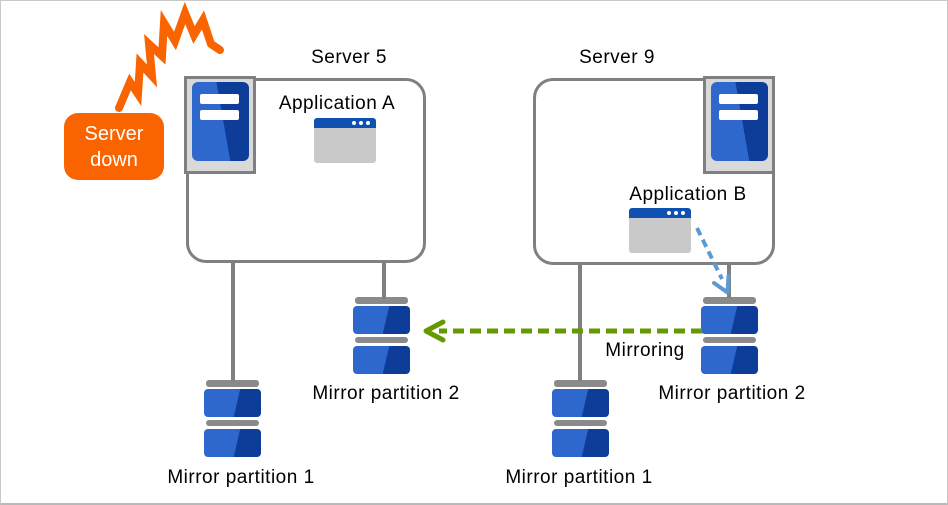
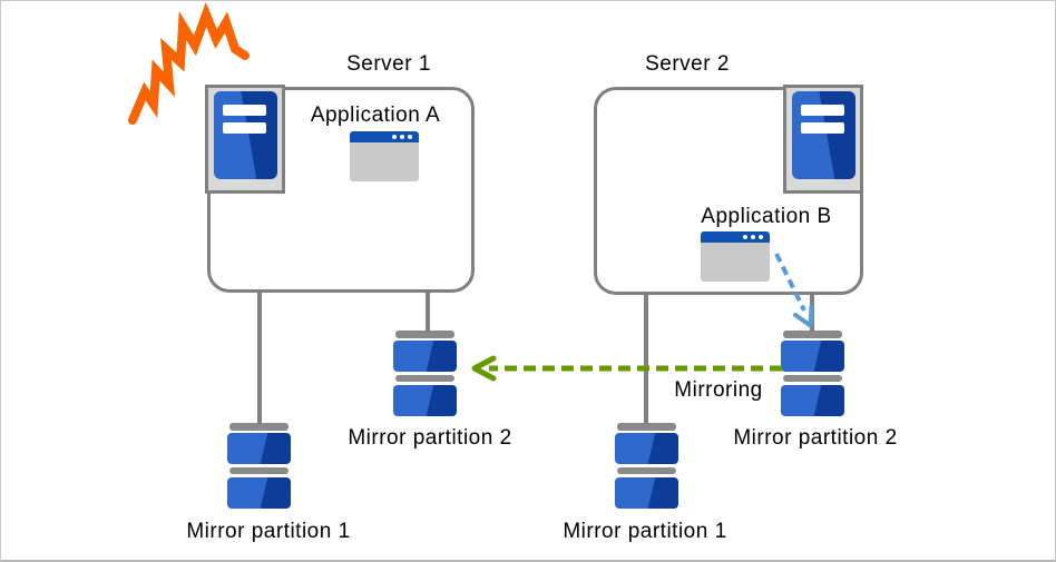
- Server
- down
- Server 5
+ Server 1
  Application A
- Server 9
+ Server 2
  Application B
  Mirror partition 2
  Mirror partition 1
  Mirroring
  Mirror partition 2
  Mirror partition 1
